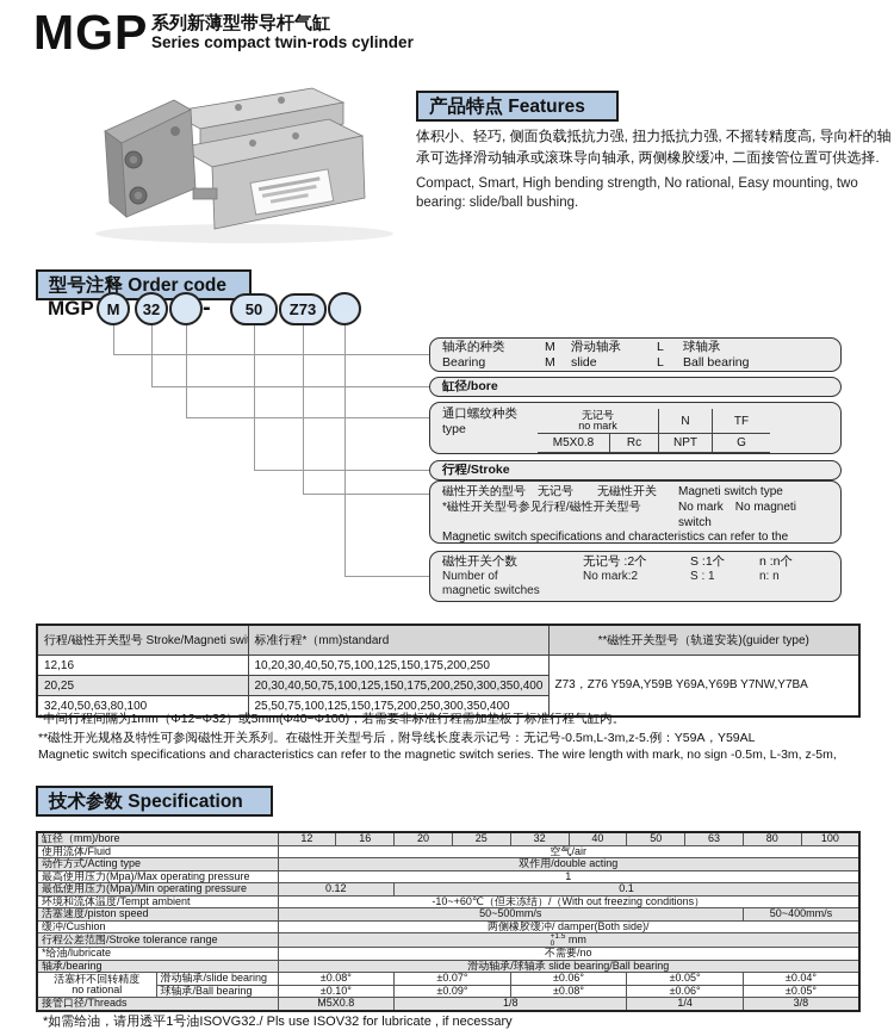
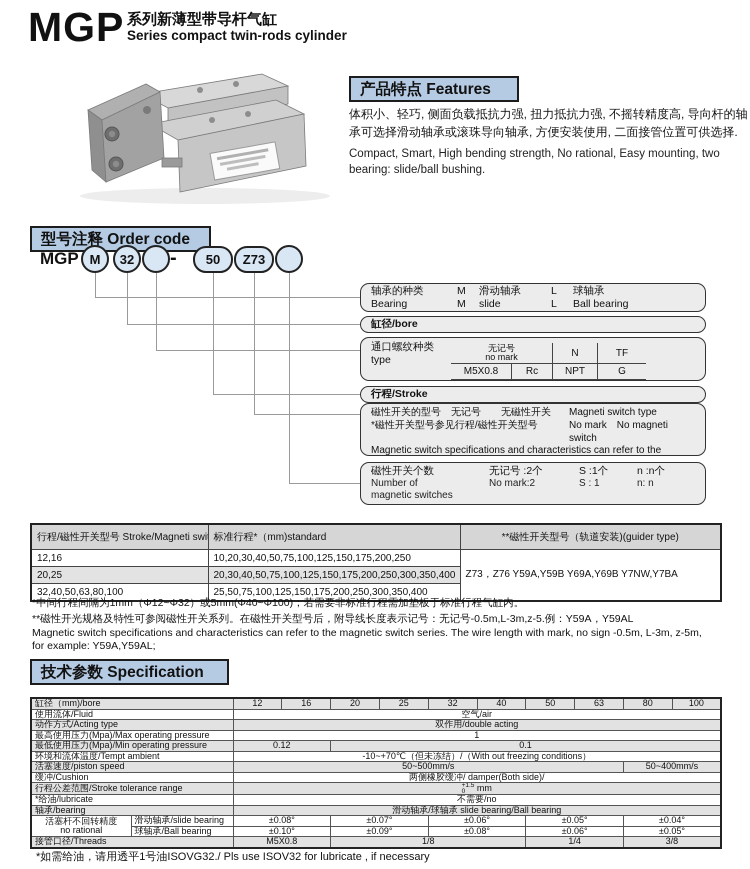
  MGP
  系列新薄型带导杆气缸
  Series compact twin-rods cylinder
  产品特点 Features
- 体积小、轻巧, 侧面负载抵抗力强, 扭力抵抗力强, 不摇转精度高, 导向杆的轴承可选择滑动轴承或滚珠导向轴承, 两侧橡胶缓冲, 二面接管位置可供选择.
+ 体积小、轻巧, 侧面负载抵抗力强, 扭力抵抗力强, 不摇转精度高, 导向杆的轴承可选择滑动轴承或滚珠导向轴承, 方便安装使用, 二面接管位置可供选择.
  Compact, Smart, High bending strength, No rational, Easy mounting, two bearing: slide/ball bushing.
  型号注释 Order code
  MGP
  M
  32
  -
  50
  Z73
  轴承的种类
  M
  滑动轴承
  L
  球轴承
  Bearing
  M
  slide
  L
  Ball bearing
  缸径/bore
  通口螺纹种类
  type
  无记号 no mark	N	TF
  M5X0.8	Rc	NPT	G
  行程/Stroke
  磁性开关的型号 无记号 无磁性开关
  Magneti switch type
  *磁性开关型号参见行程/磁性开关型号
  No mark No magneti switch
  Magnetic switch specifications and characteristics can refer to the
  磁性开关个数
  Number of
  magnetic switches
  无记号 :2个
  No mark:2
  S :1个
  S : 1
  n :n个
  n: n
  行程/磁性开关型号 Stroke/Magneti swi	标准行程*（mm)standard	**磁性开关型号（轨道安装)(guider type)
  12,16	10,20,30,40,50,75,100,125,150,175,200,250	Z73，Z76 Y59A,Y59B Y69A,Y69B Y7NW,Y7BA
  20,25	20,30,40,50,75,100,125,150,175,200,250,300,350,400
  32,40,50,63,80,100	25,50,75,100,125,150,175,200,250,300,350,400
  *中间行程间隔为1mm（Φ12~Φ32）或5mm(Φ40~Φ100)；若需要非标准行程需加垫板于标准行程气缸内。
  **磁性开光规格及特性可参阅磁性开关系列。在磁性开关型号后，附导线长度表示记号：无记号-0.5m,L-3m,z-5.例：Y59A，Y59AL
  Magnetic switch specifications and characteristics can refer to the magnetic switch series. The wire length with mark, no sign -0.5m, L-3m, z-5m,
+ for example: Y59A,Y59AL;
  技术参数 Specification
  缸径（mm)/bore	12	16	20	25	32	40	50	63	80	100
  使用流体/Fluid	空气/air
  动作方式/Acting type	双作用/double acting
  最高使用压力(Mpa)/Max operating pressure	1
  最低使用压力(Mpa)/Min operating pressure	0.12	0.1
- 环境和流体温度/Tempt ambient	-10~+60℃（但未冻结）/（With out freezing conditions）
+ 环境和流体温度/Tempt ambient	-10~+70℃（但未冻结）/（With out freezing conditions）
  活塞速度/piston speed	50~500mm/s	50~400mm/s
  缓冲/Cushion	两侧橡胶缓冲/ damper(Both side)/
  行程公差范围/Stroke tolerance range	mm
  *给油/lubricate	不需要/no
  轴承/bearing	滑动轴承/球轴承 slide bearing/Ball bearing
  活塞杆不回转精度 no rational	滑动轴承/slide bearing	±0.08°	±0.07°	±0.06°	±0.05°	±0.04°
  球轴承/Ball bearing	±0.10°	±0.09°	±0.08°	±0.06°	±0.05°
  接管口径/Threads	M5X0.8	1/8	1/4	3/8
  *如需给油，请用透平1号油ISOVG32./ Pls use ISOV32 for lubricate , if necessary
